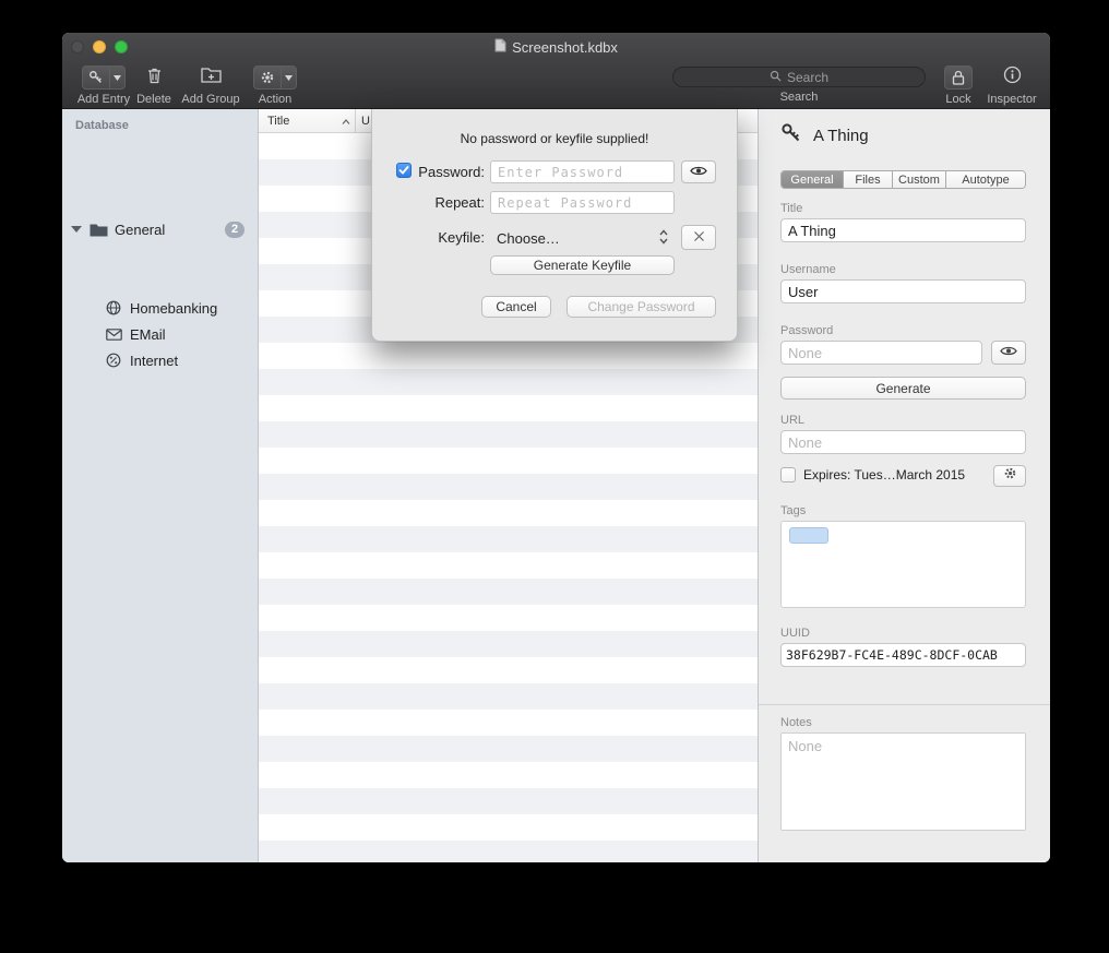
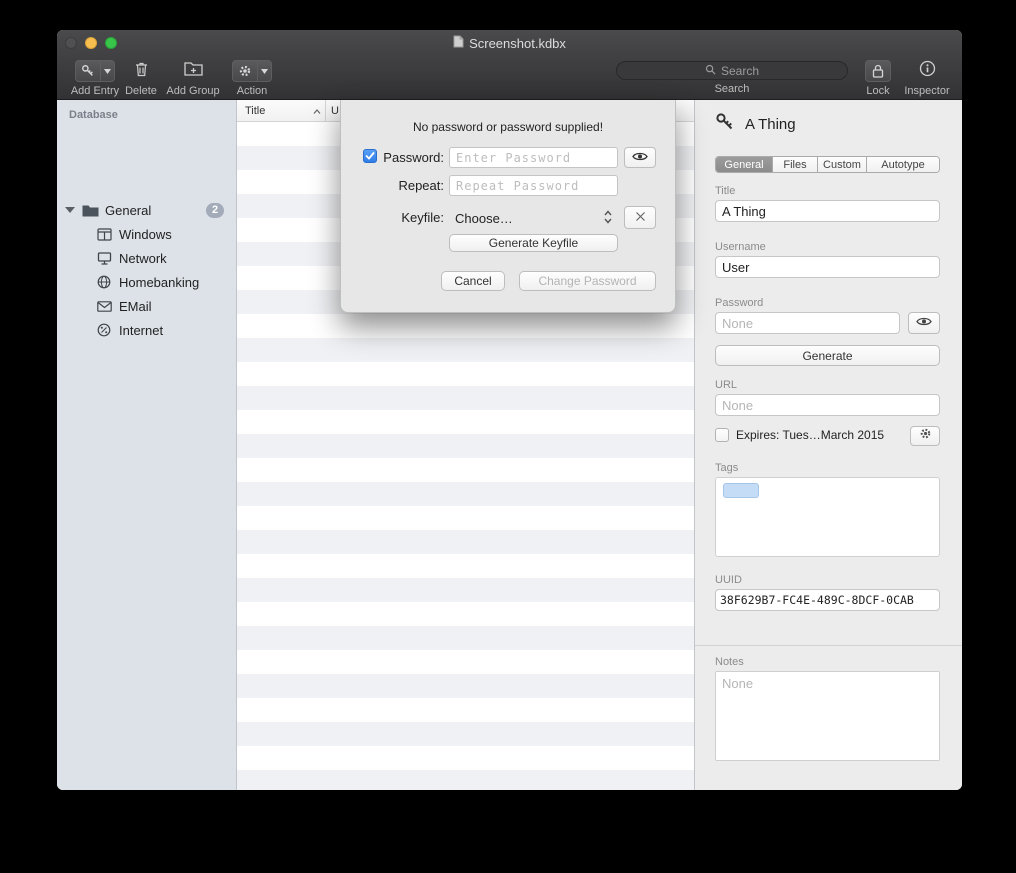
  Screenshot.kdbx
  Add Entry
  Delete
  Add Group
  Action
  Search
  Search
  Lock
  Inspector
  Database
  General
  2
+ Windows
+ Network
  Homebanking
  EMail
  Internet
  Title
  U
  A Thing
  General
  Files
  Custom
  Autotype
  Title
  A Thing
  Username
  User
  Password
  None
  Generate
  URL
  None
  Expires: Tues…March 2015
  Tags
  UUID
  38F629B7-FC4E-489C-8DCF-0CAB
  Notes
  None
- No password or keyfile supplied!
+ No password or password supplied!
  Password:
  Enter Password
  Repeat:
  Repeat Password
  Keyfile:
  Choose…
  Generate Keyfile
  Cancel
  Change Password
